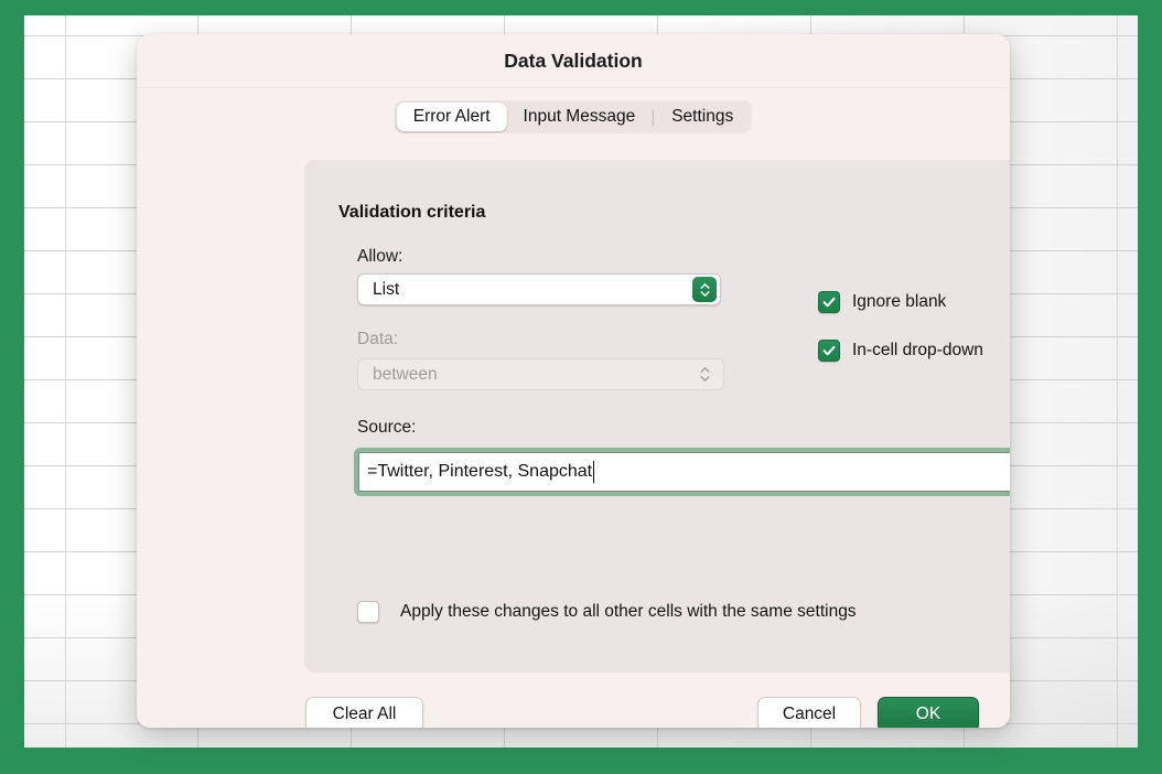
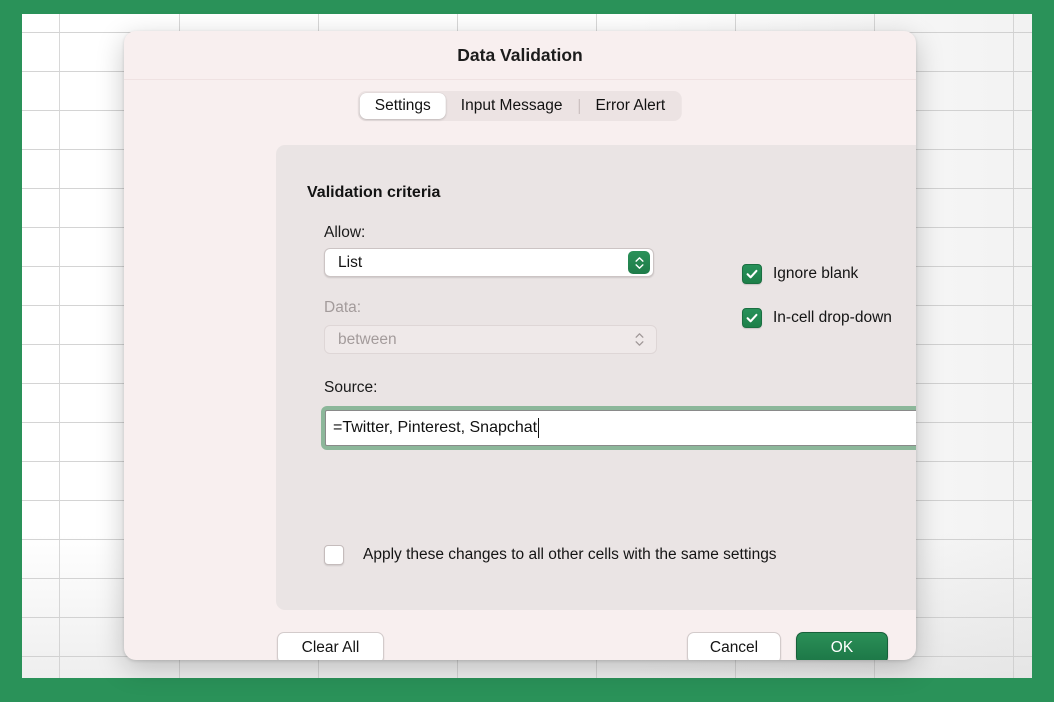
  Data Validation
- Error Alert
+ Settings
  Input Message
- Settings
+ Error Alert
  Validation criteria
  Allow:
  List
  Data:
  between
  Source:
  Ignore blank
  In-cell drop-down
  Apply these changes to all other cells with the same settings
  =Twitter, Pinterest, Snapchat
  Clear All
  Cancel
  OK
